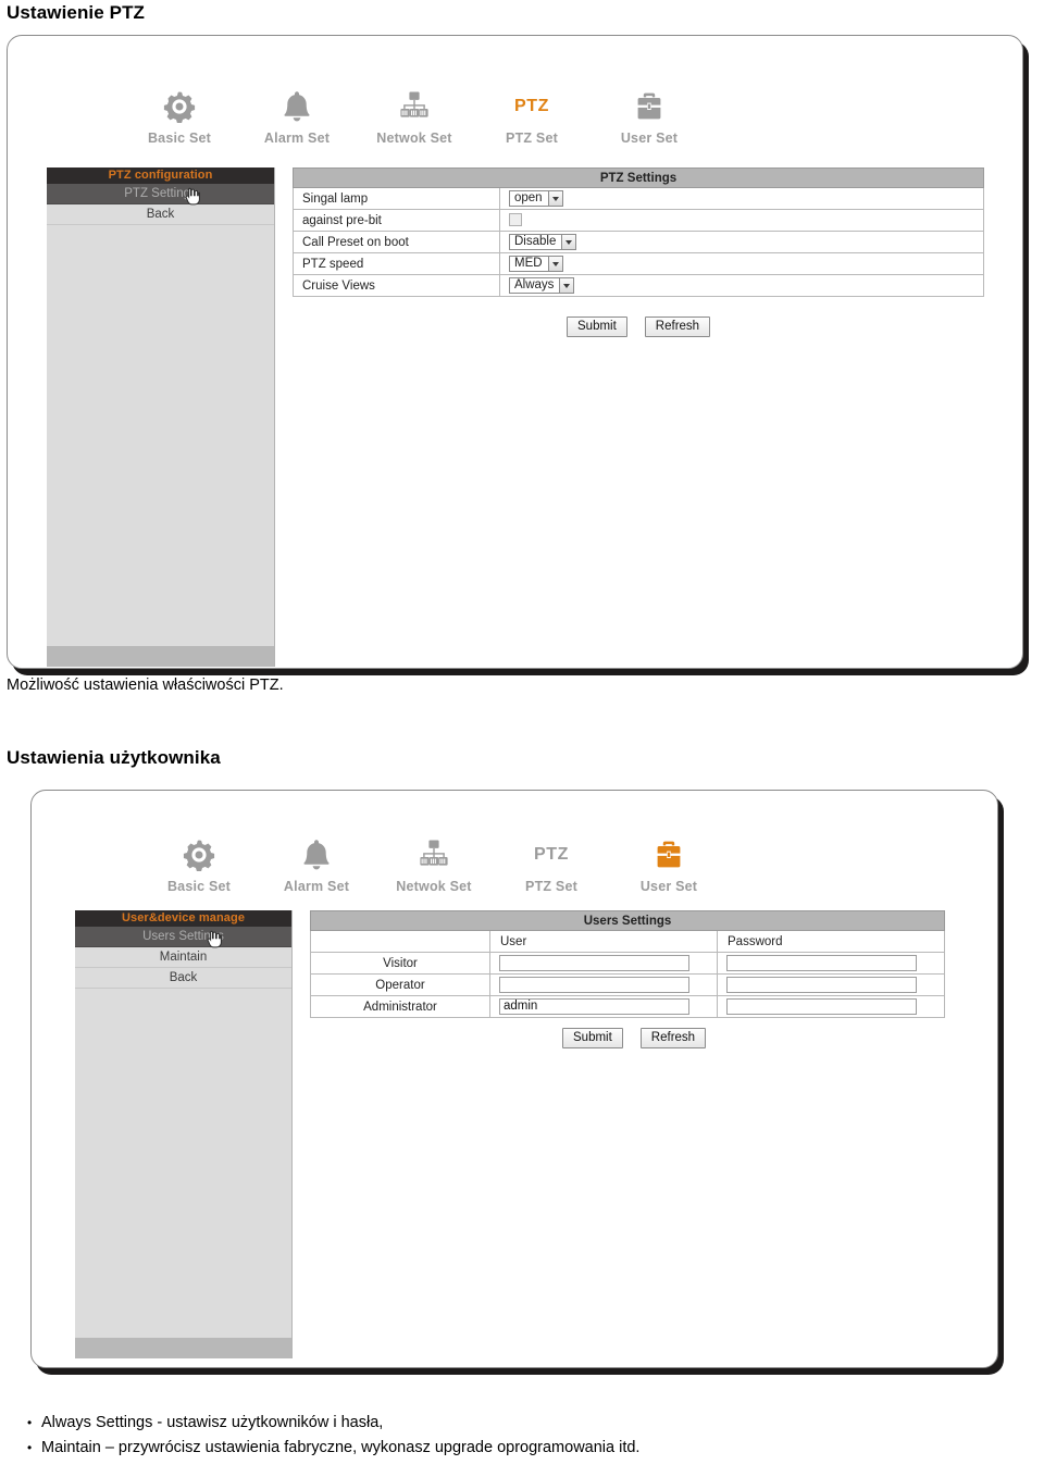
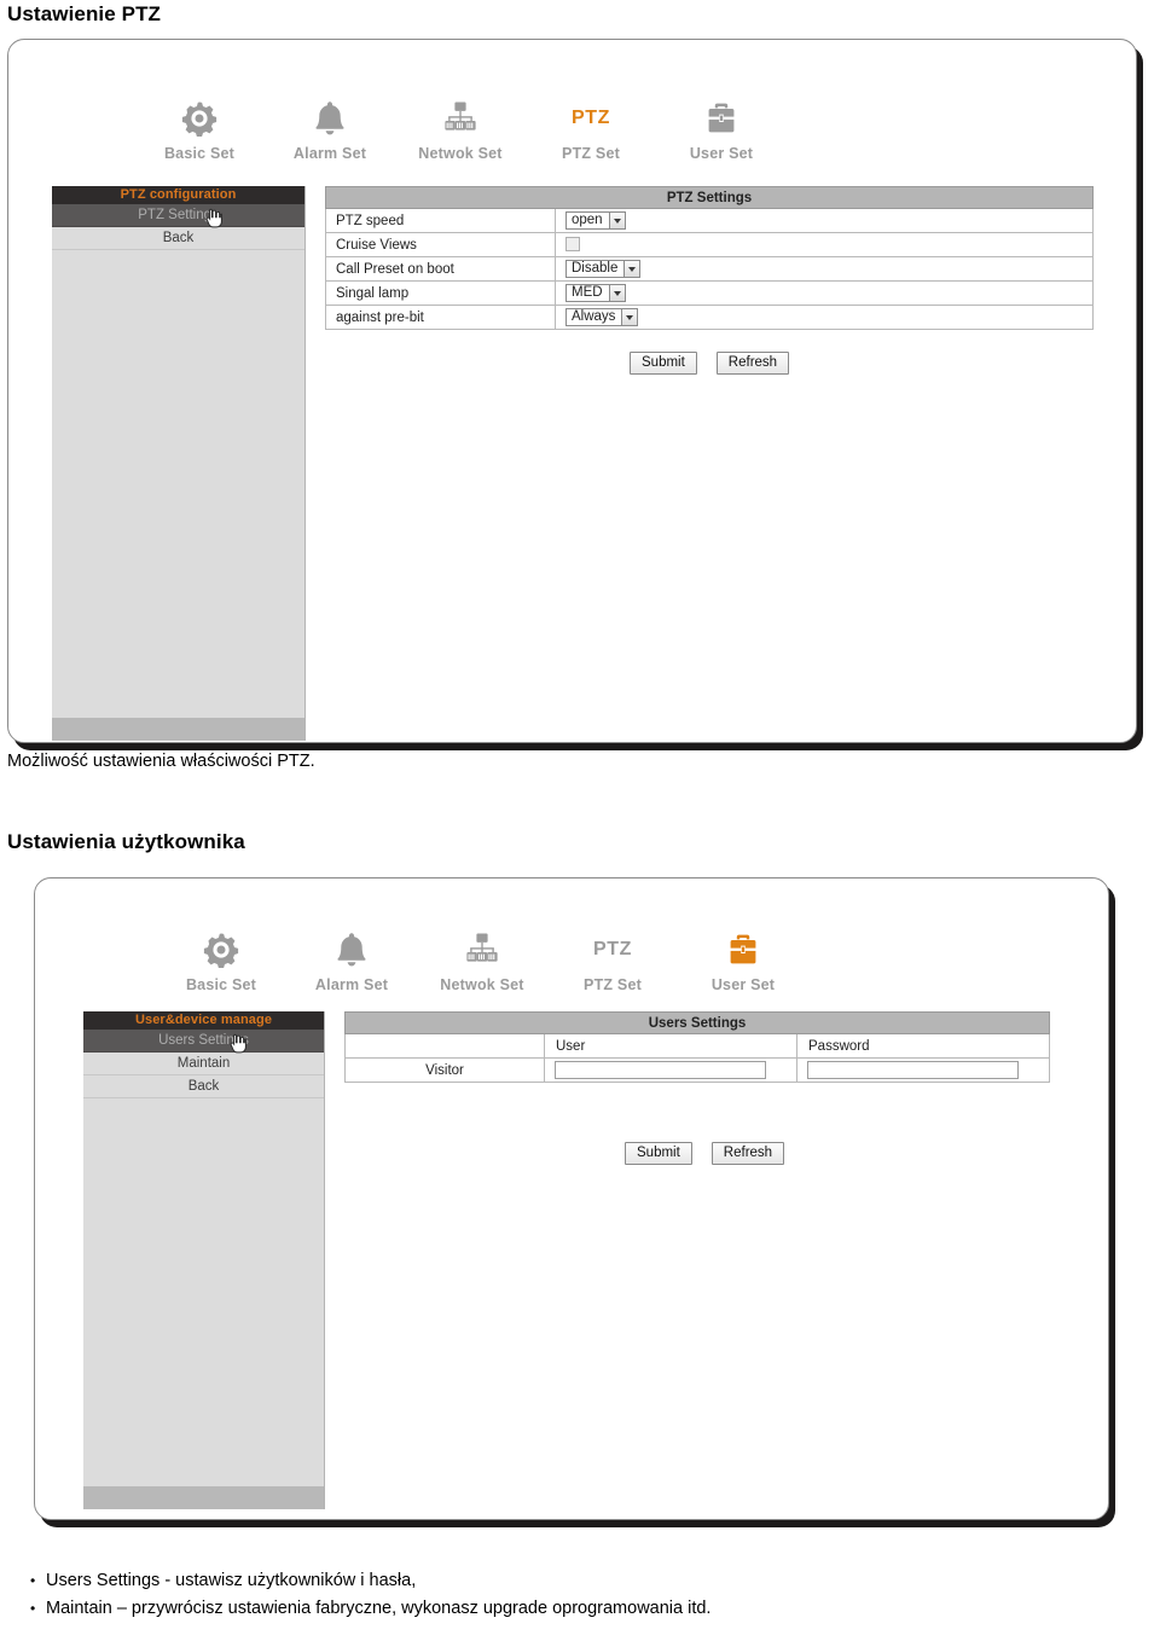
  Ustawienie PTZ
  Basic Set
  Alarm Set
  Netwok Set
  PTZ
  PTZ Set
  User Set
  PTZ configuration
  PTZ Setting
  Back
  PTZ Settings
- Singal lamp	open
+ PTZ speed	open
- against pre-bit
+ Cruise Views
  Call Preset on boot	Disable
- PTZ speed	MED
+ Singal lamp	MED
- Cruise Views	Always
+ against pre-bit	Always
  Submit
  Refresh
  Możliwość ustawienia właściwości PTZ.
  Ustawienia użytkownika
  Basic Set
  Alarm Set
  Netwok Set
  PTZ
  PTZ Set
  User Set
  User&device manage
  Users Settin
  Maintain
  Back
  Users Settings
  	User	Password
  Visitor
- Operator
- Administrator	admin
  Submit
  Refresh
  •
- Always Settings - ustawisz użytkowników i hasła,
+ Users Settings - ustawisz użytkowników i hasła,
  •
  Maintain – przywrócisz ustawienia fabryczne, wykonasz upgrade oprogramowania itd.
